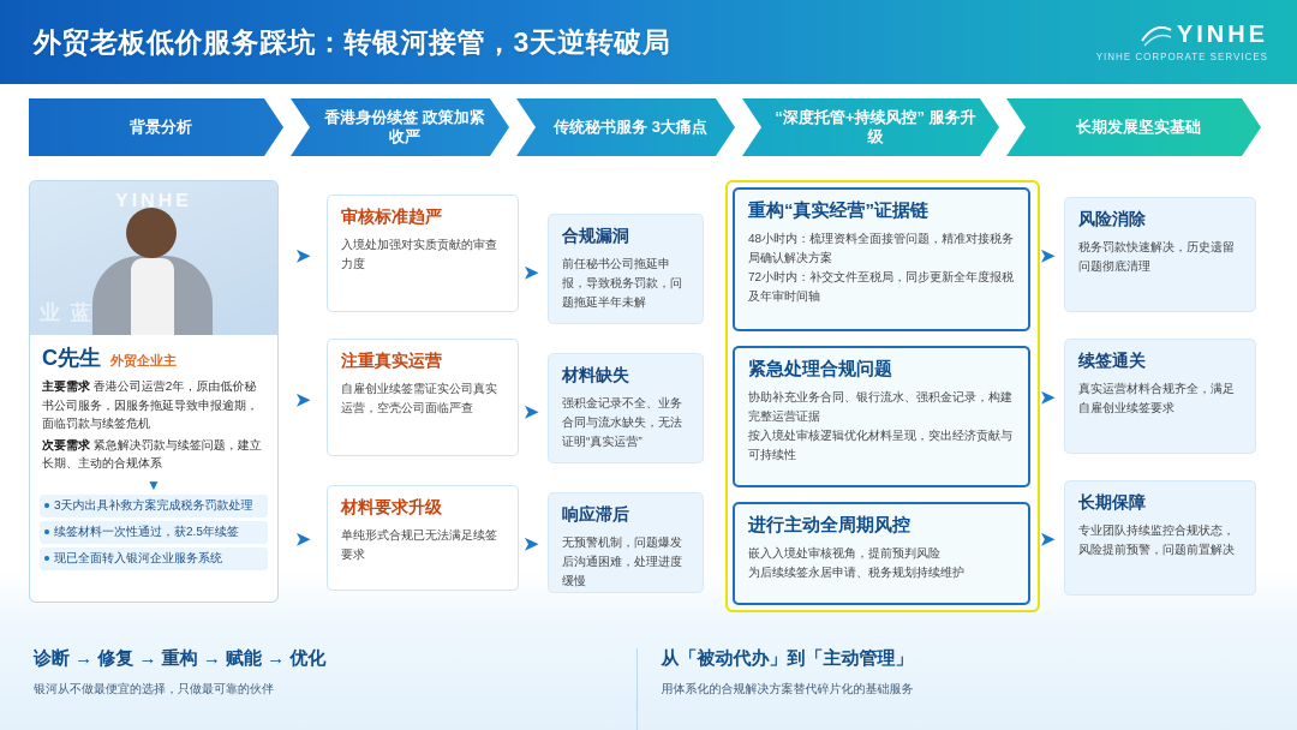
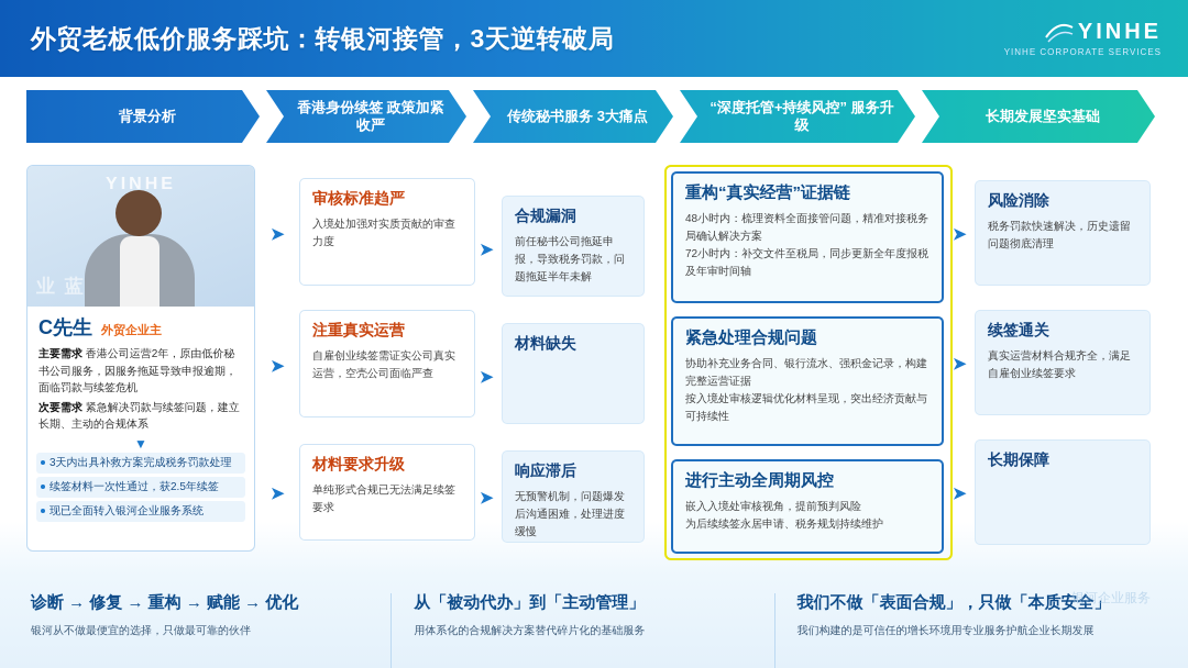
  外贸老板低价服务踩坑：转银河接管，3天逆转破局
  YINHE
  YINHE CORPORATE SERVICES
  背景分析
  香港身份续签 政策加紧收严
  传统秘书服务 3大痛点
  “深度托管+持续风控” 服务升级
  长期发展坚实基础
  YINHE
  业 蓝
  C先生
  外贸企业主
  主要需求 香港公司运营2年，原由低价秘书公司服务，因服务拖延导致申报逾期，面临罚款与续签危机
  次要需求 紧急解决罚款与续签问题，建立长期、主动的合规体系
  ▼
  3天内出具补救方案完成税务罚款处理
  续签材料一次性通过，获2.5年续签
  现已全面转入银河企业服务系统
  审核标准趋严
  入境处加强对实质贡献的审查力度
  注重真实运营
  自雇创业续签需证实公司真实运营，空壳公司面临严查
  材料要求升级
  单纯形式合规已无法满足续签要求
  合规漏洞
  前任秘书公司拖延申报，导致税务罚款，问题拖延半年未解
  材料缺失
- 强积金记录不全、业务合同与流水缺失，无法证明“真实运营”
  响应滞后
  无预警机制，问题爆发后沟通困难，处理进度缓慢
  重构“真实经营”证据链
  48小时内：梳理资料全面接管问题，精准对接税务局确认解决方案
  72小时内：补交文件至税局，同步更新全年度报税及年审时间轴
  紧急处理合规问题
  协助补充业务合同、银行流水、强积金记录，构建完整运营证据
  按入境处审核逻辑优化材料呈现，突出经济贡献与可持续性
  进行主动全周期风控
  嵌入入境处审核视角，提前预判风险
  为后续续签永居申请、税务规划持续维护
  风险消除
  税务罚款快速解决，历史遗留问题彻底清理
  续签通关
  真实运营材料合规齐全，满足自雇创业续签要求
  长期保障
- 专业团队持续监控合规状态，风险提前预警，问题前置解决
  ➤
  ➤
  ➤
  ➤
  ➤
  ➤
  ➤
  ➤
  ➤
  诊断 → 修复 → 重构 → 赋能 → 优化
  银河从不做最便宜的选择，只做最可靠的伙伴
  从「被动代办」到「主动管理」
  用体系化的合规解决方案替代碎片化的基础服务
+ 我们不做「表面合规」，只做「本质安全」
+ 我们构建的是可信任的增长环境用专业服务护航企业长期发展
+ 银河企业服务
